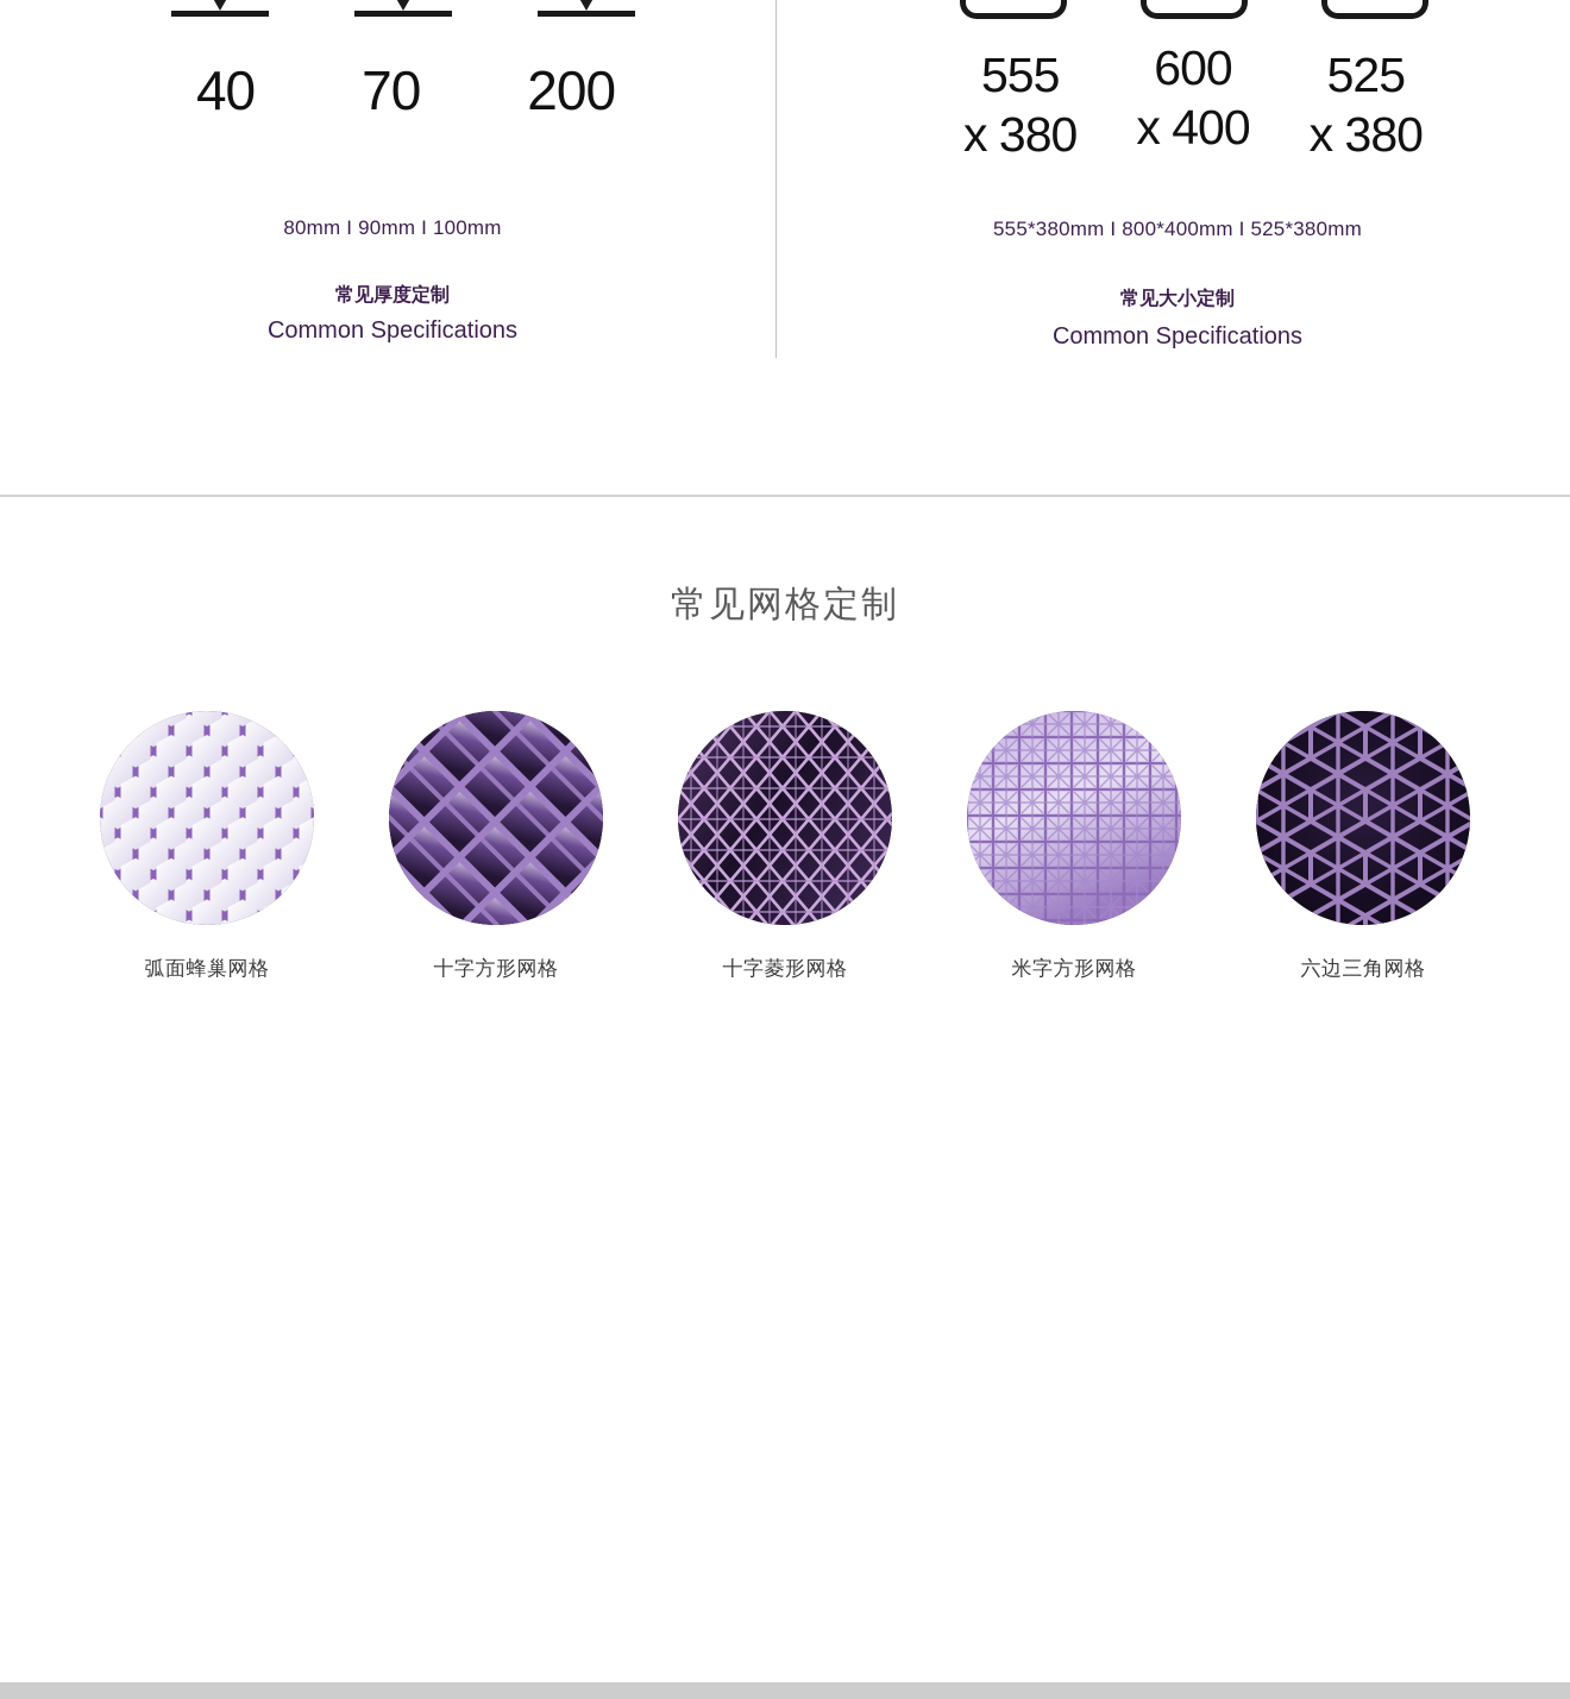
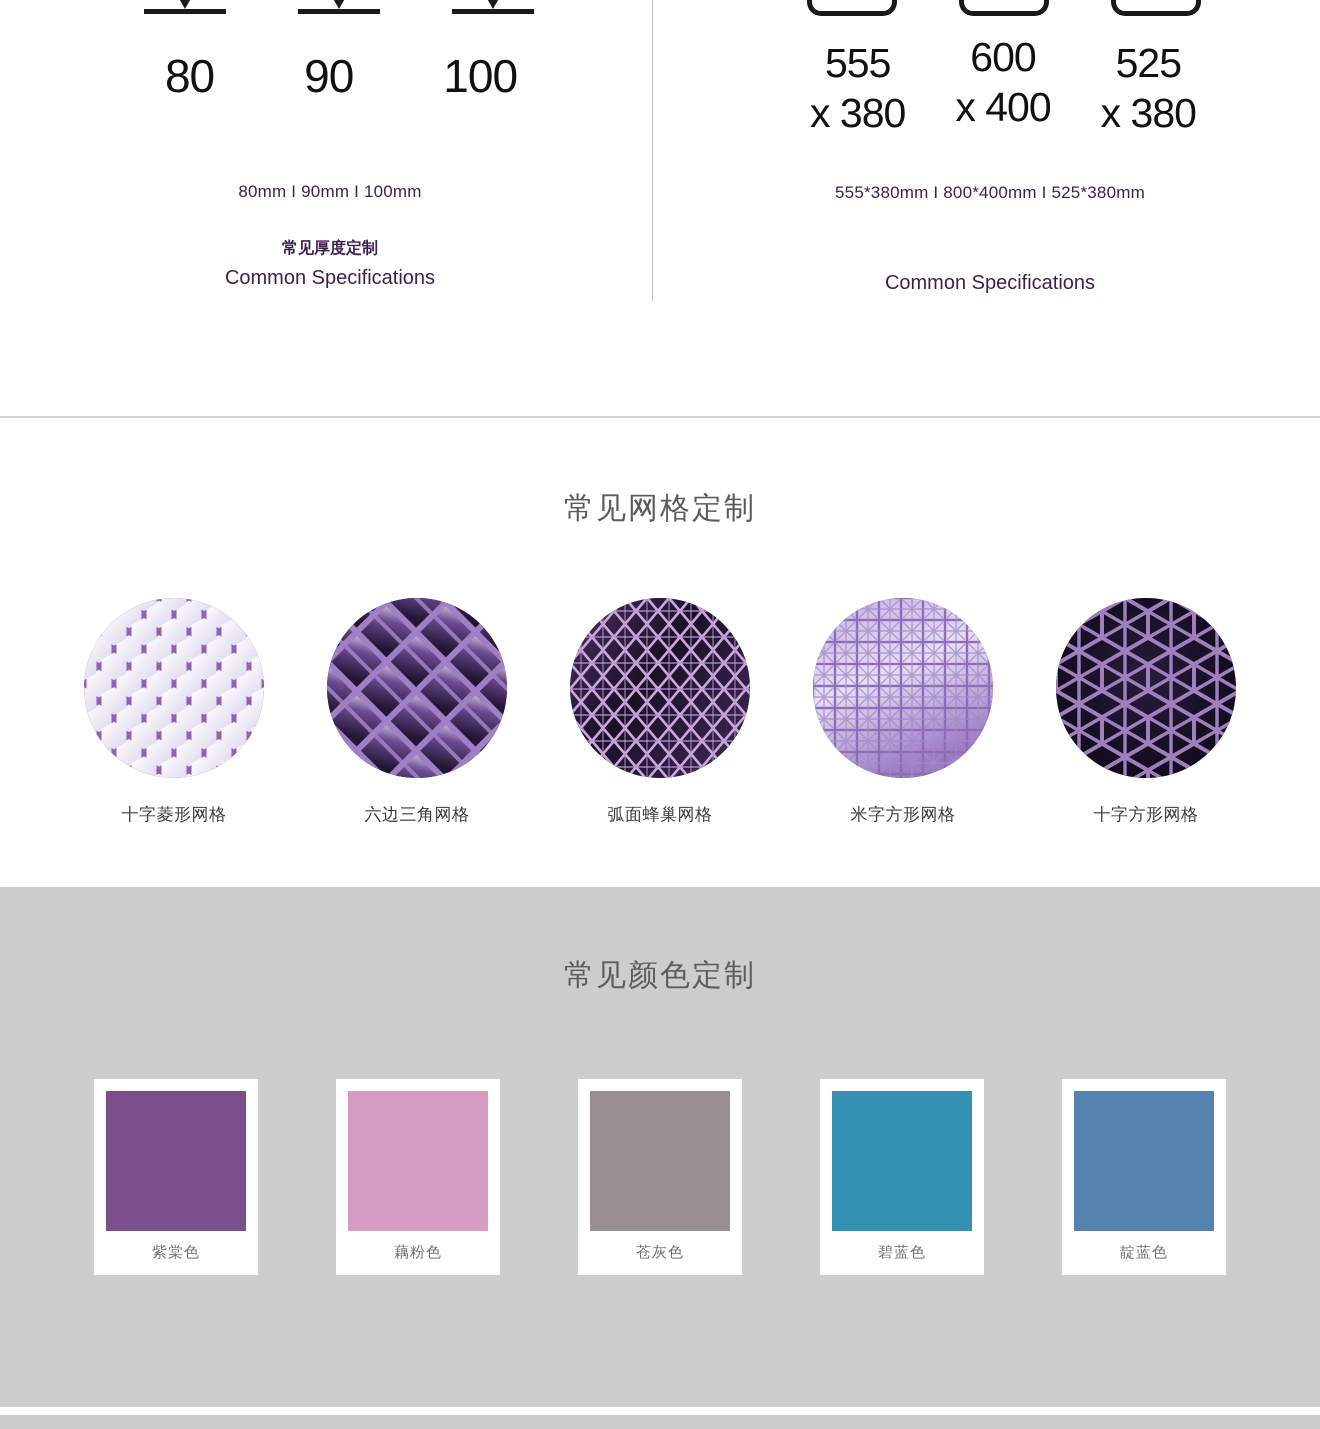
- 40
+ 80
- 70
+ 90
- 200
+ 100
  80mm I 90mm I 100mm
  常见厚度定制
  Common Specifications
  555
  x 380
  600
  x 400
  525
  x 380
  555*380mm I 800*400mm I 525*380mm
- 常见大小定制
  Common Specifications
  常见网格定制
- 弧面蜂巢网格
+ 十字菱形网格
- 十字方形网格
+ 六边三角网格
- 十字菱形网格
+ 弧面蜂巢网格
  米字方形网格
- 六边三角网格
+ 十字方形网格
+ 常见颜色定制
+ 紫棠色
+ 藕粉色
+ 苍灰色
+ 碧蓝色
+ 靛蓝色
